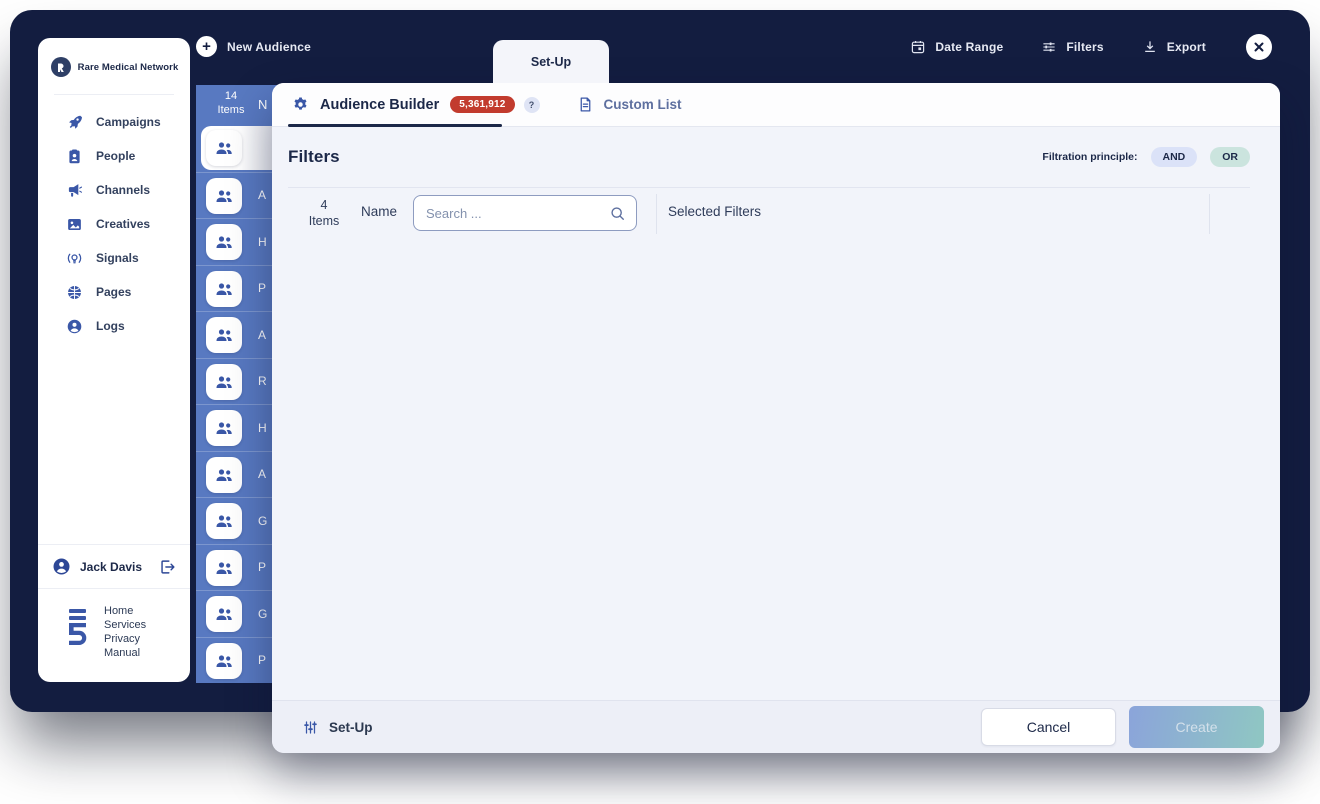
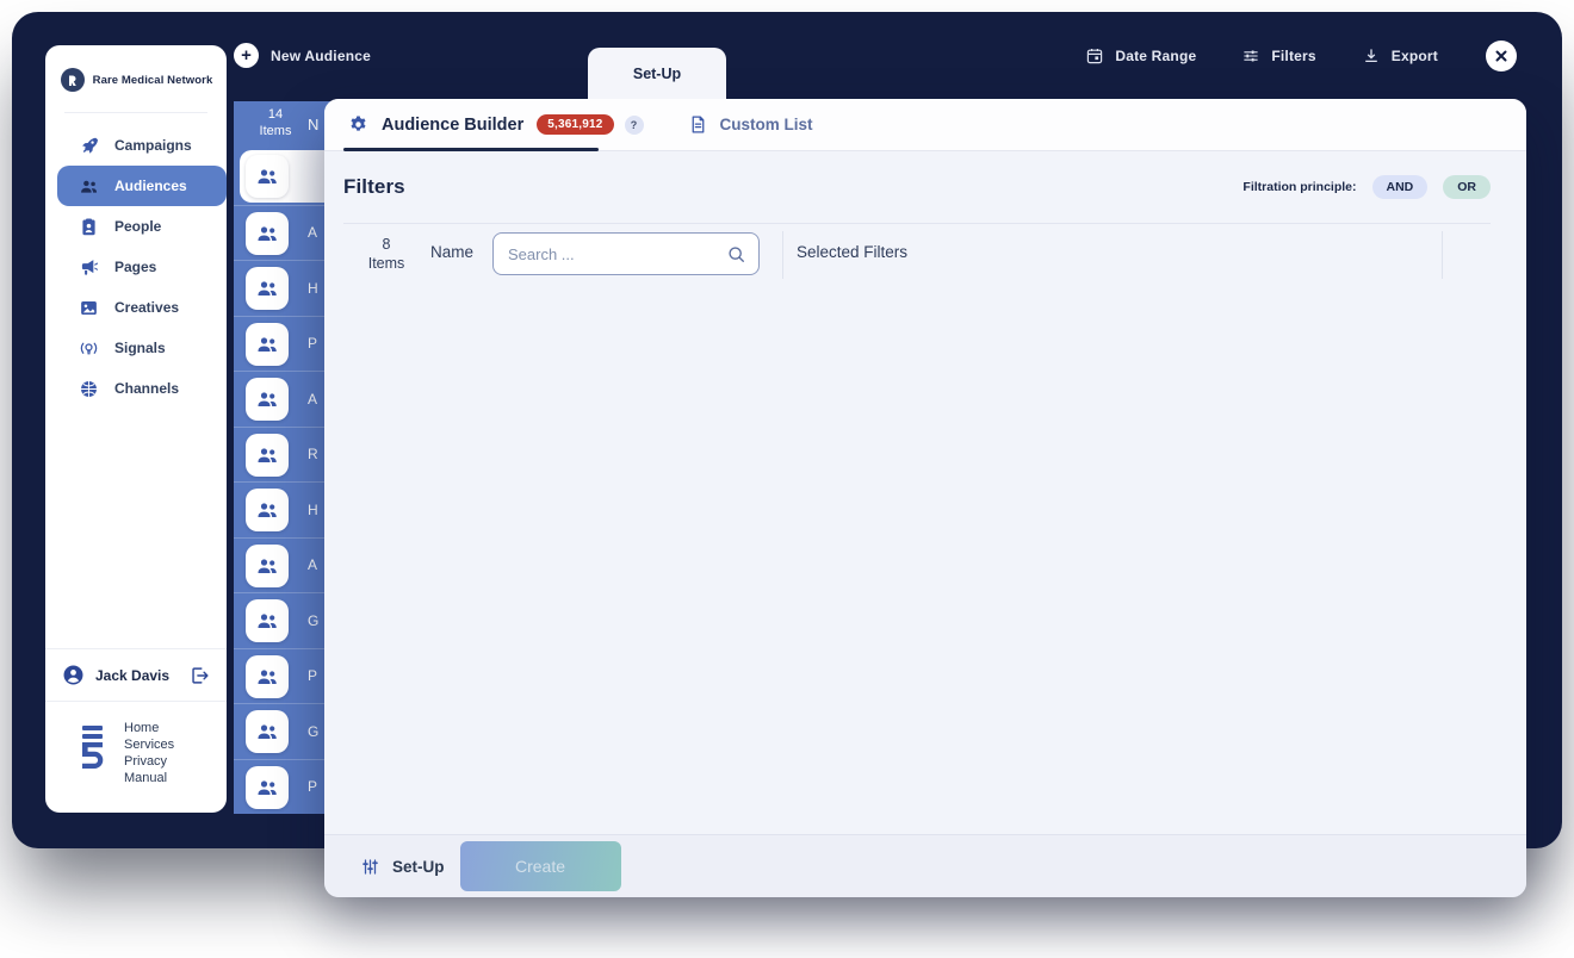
  +
  New Audience
  Date Range
  Filters
  Export
  Set-Up
  Rare Medical Network
  Campaigns
+ Audiences
  People
- Channels
+ Pages
  Creatives
  Signals
- Pages
+ Channels
- Logs
  Jack Davis
  Home
  Services
  Privacy
  Manual
  14
  Items
  N
  A
  H
  P
  A
  R
  H
  A
  G
  P
  G
  P
  Audience Builder
  5,361,912
  ?
  Custom List
  Filters
  Filtration principle:
  AND
  OR
- 4
+ 8
  Items
  Name
  Search ...
  Selected Filters
  Set-Up
- Cancel
  Create
